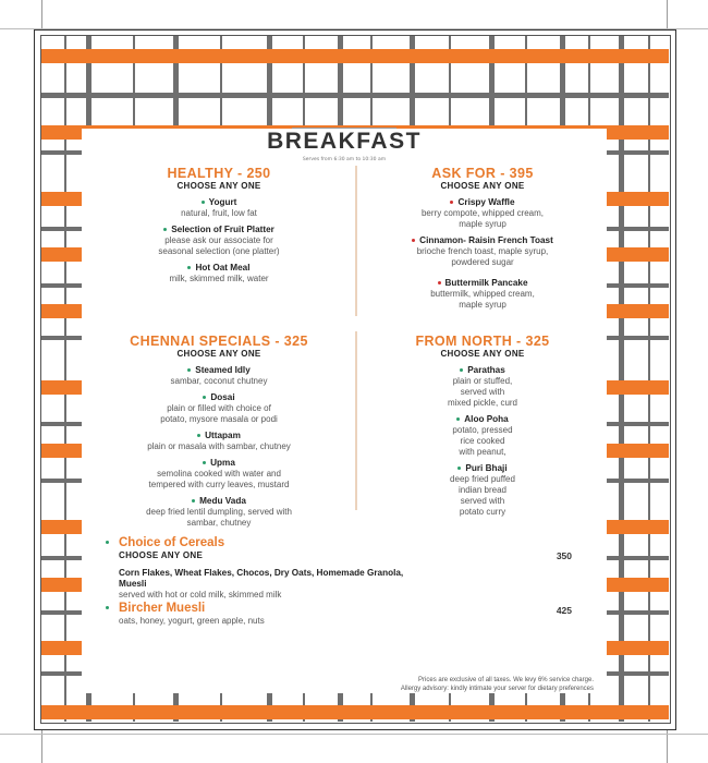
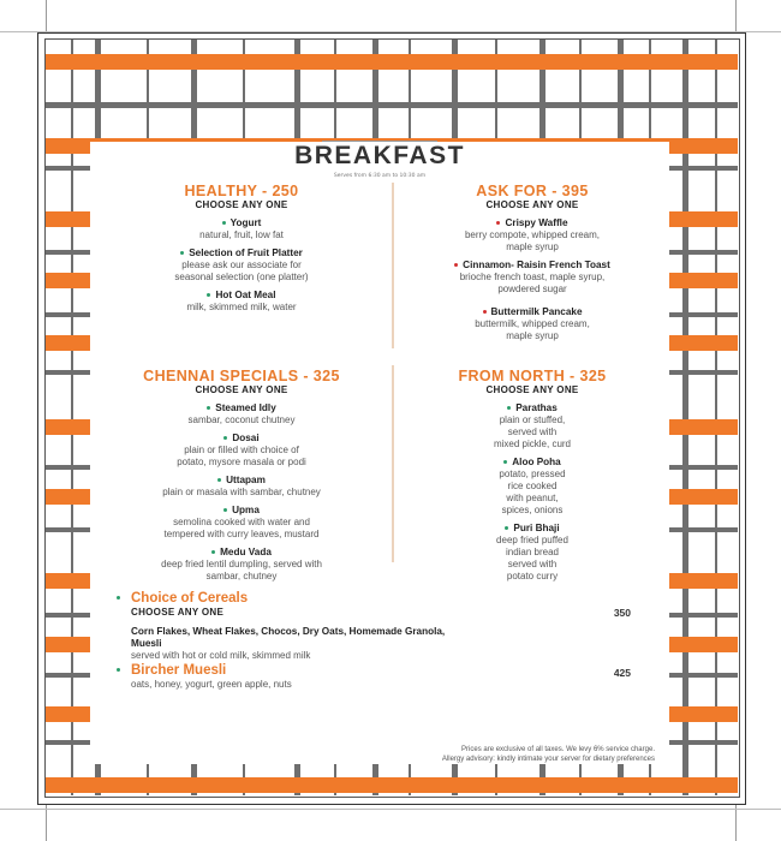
  BREAKFAST
  HEALTHY - 250
  CHOOSE ANY ONE
  Yogurt
  natural, fruit, low fat
  Selection of Fruit Platter
  please ask our associate for
  seasonal selection (one platter)
  Hot Oat Meal
  milk, skimmed milk, water
  ASK FOR - 395
  CHOOSE ANY ONE
  Crispy Waffle
  berry compote, whipped cream,
  maple syrup
  Cinnamon- Raisin French Toast
  brioche french toast, maple syrup,
  powdered sugar
  Buttermilk Pancake
  buttermilk, whipped cream,
  maple syrup
  CHENNAI SPECIALS - 325
  CHOOSE ANY ONE
  Steamed Idly
  sambar, coconut chutney
  Dosai
  plain or filled with choice of
  potato, mysore masala or podi
  Uttapam
  plain or masala with sambar, chutney
  Upma
  semolina cooked with water and
  tempered with curry leaves, mustard
  Medu Vada
  deep fried lentil dumpling, served with
  sambar, chutney
  FROM NORTH - 325
  CHOOSE ANY ONE
  Parathas
  plain or stuffed,
  served with
  mixed pickle, curd
  Aloo Poha
  potato, pressed
  rice cooked
  with peanut,
+ spices, onions
  Puri Bhaji
  deep fried puffed
  indian bread
  served with
  potato curry
  Choice of Cereals
  CHOOSE ANY ONE
  350
  Corn Flakes, Wheat Flakes, Chocos, Dry Oats, Homemade Granola,
  Muesli
  served with hot or cold milk, skimmed milk
  Bircher Muesli
  425
  oats, honey, yogurt, green apple, nuts
